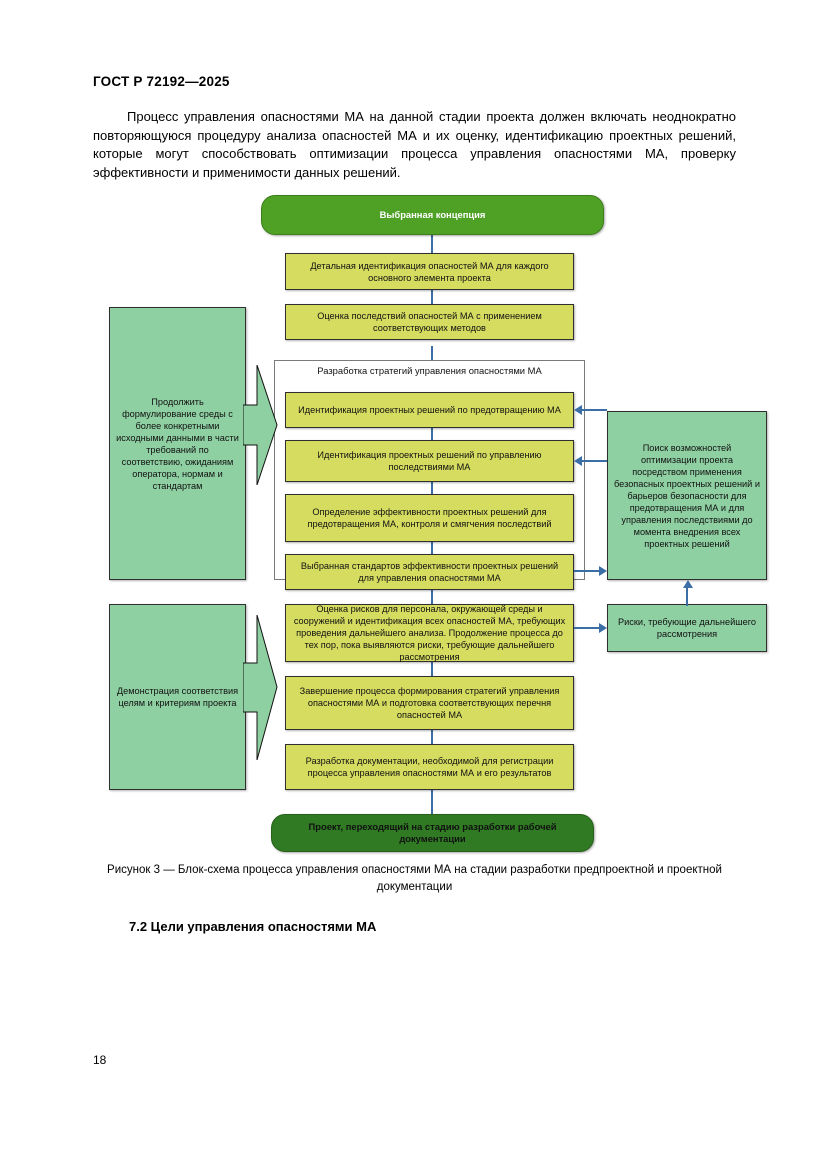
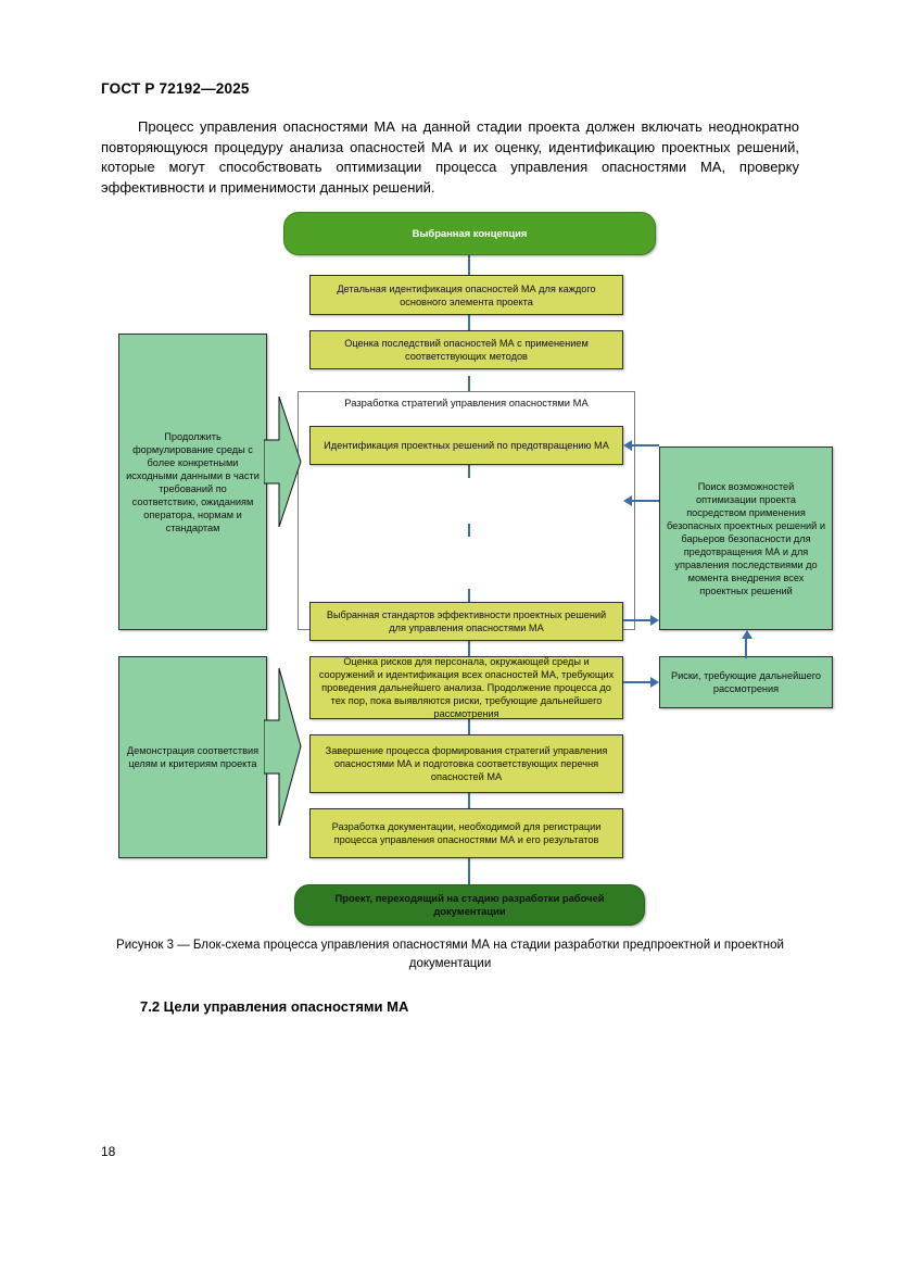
  ГОСТ Р 72192—2025
  Процесс управления опасностями МА на данной стадии проекта должен включать неоднократно повторяющуюся процедуру анализа опасностей МА и их оценку, идентификацию проектных решений, которые могут способствовать оптимизации процесса управления опасностями МА, проверку эффективности и применимости данных решений.
  Выбранная концепция
  Детальная идентификация опасностей МА для каждого основного элемента проекта
  Оценка последствий опасностей МА с применением соответствующих методов
  Разработка стратегий управления опасностями МА
  Идентификация проектных решений по предотвращению МА
- Идентификация проектных решений по управлению последствиями МА
- Определение эффективности проектных решений для предотвращения МА, контроля и смягчения последствий
  Выбранная стандартов эффективности проектных решений для управления опасностями МА
  Оценка рисков для персонала, окружающей среды и сооружений и идентификация всех опасностей МА, требующих проведения дальнейшего анализа. Продолжение процесса до тех пор, пока выявляются риски, требующие дальнейшего рассмотрения
  Завершение процесса формирования стратегий управления опасностями МА и подготовка соответствующих перечня опасностей МА
  Разработка документации, необходимой для регистрации процесса управления опасностями МА и его результатов
  Проект, переходящий на стадию разработки рабочей документации
  Продолжить формулирование среды с более конкретными исходными данными в части требований по соответствию, ожиданиям оператора, нормам и стандартам
  Демонстрация соответствия целям и критериям проекта
  Поиск возможностей оптимизации проекта посредством применения безопасных проектных решений и барьеров безопасности для предотвращения МА и для управления последствиями до момента внедрения всех проектных решений
  Риски, требующие дальнейшего рассмотрения
  Рисунок 3 — Блок-схема процесса управления опасностями МА на стадии разработки предпроектной и проектной документации
  7.2 Цели управления опасностями МА
  18
